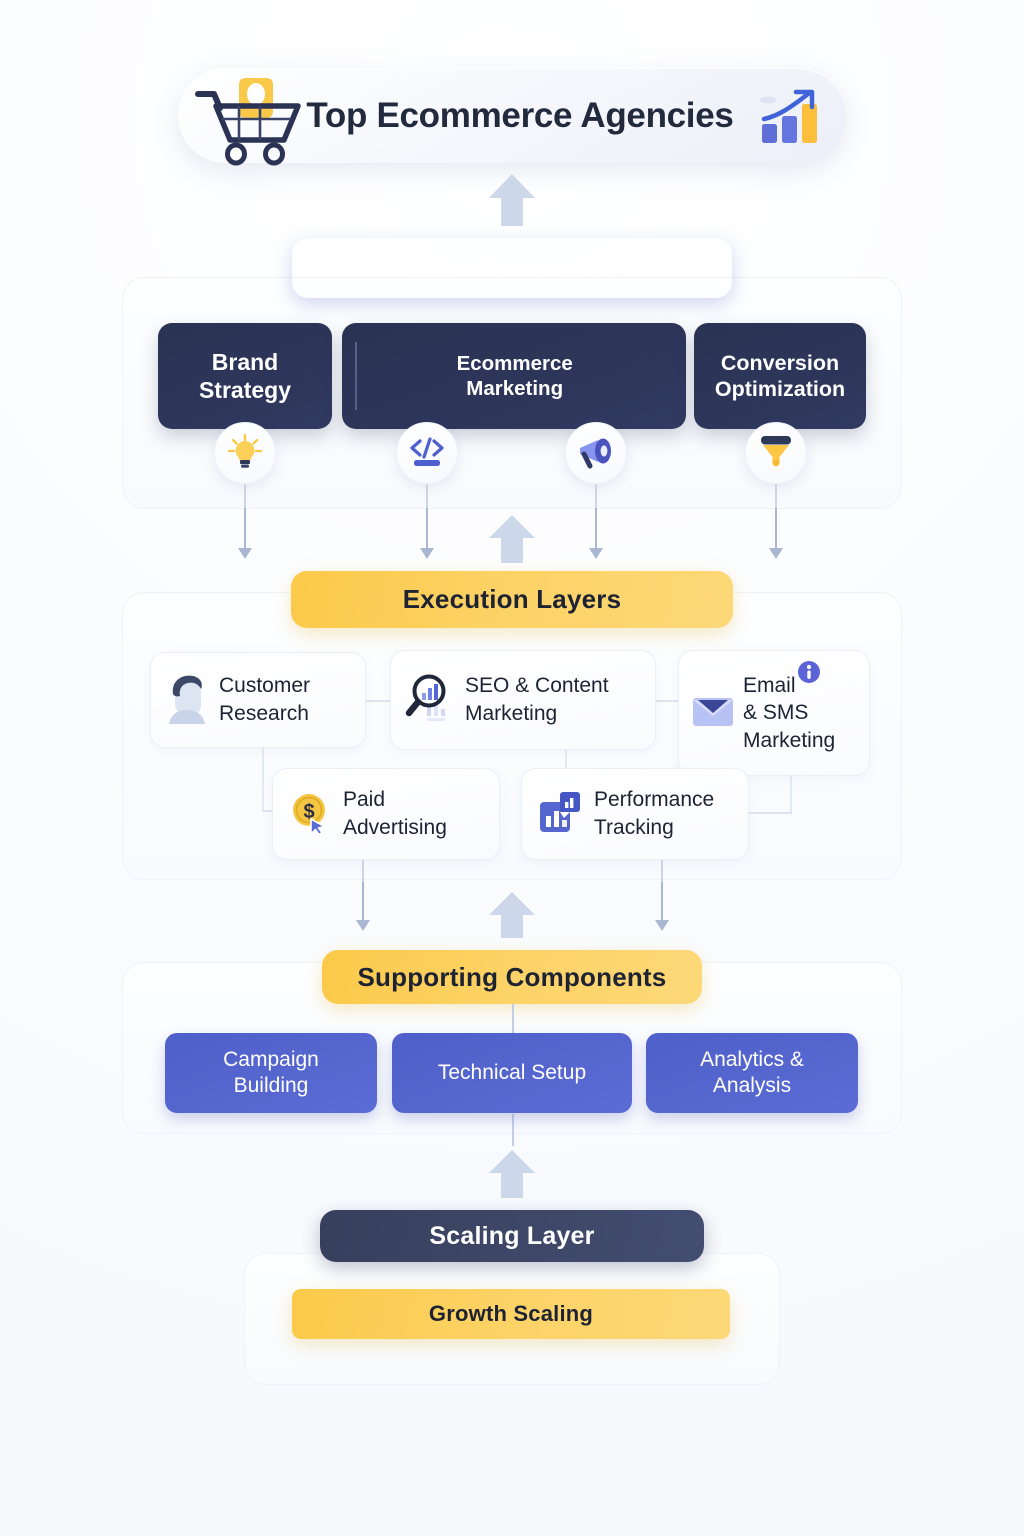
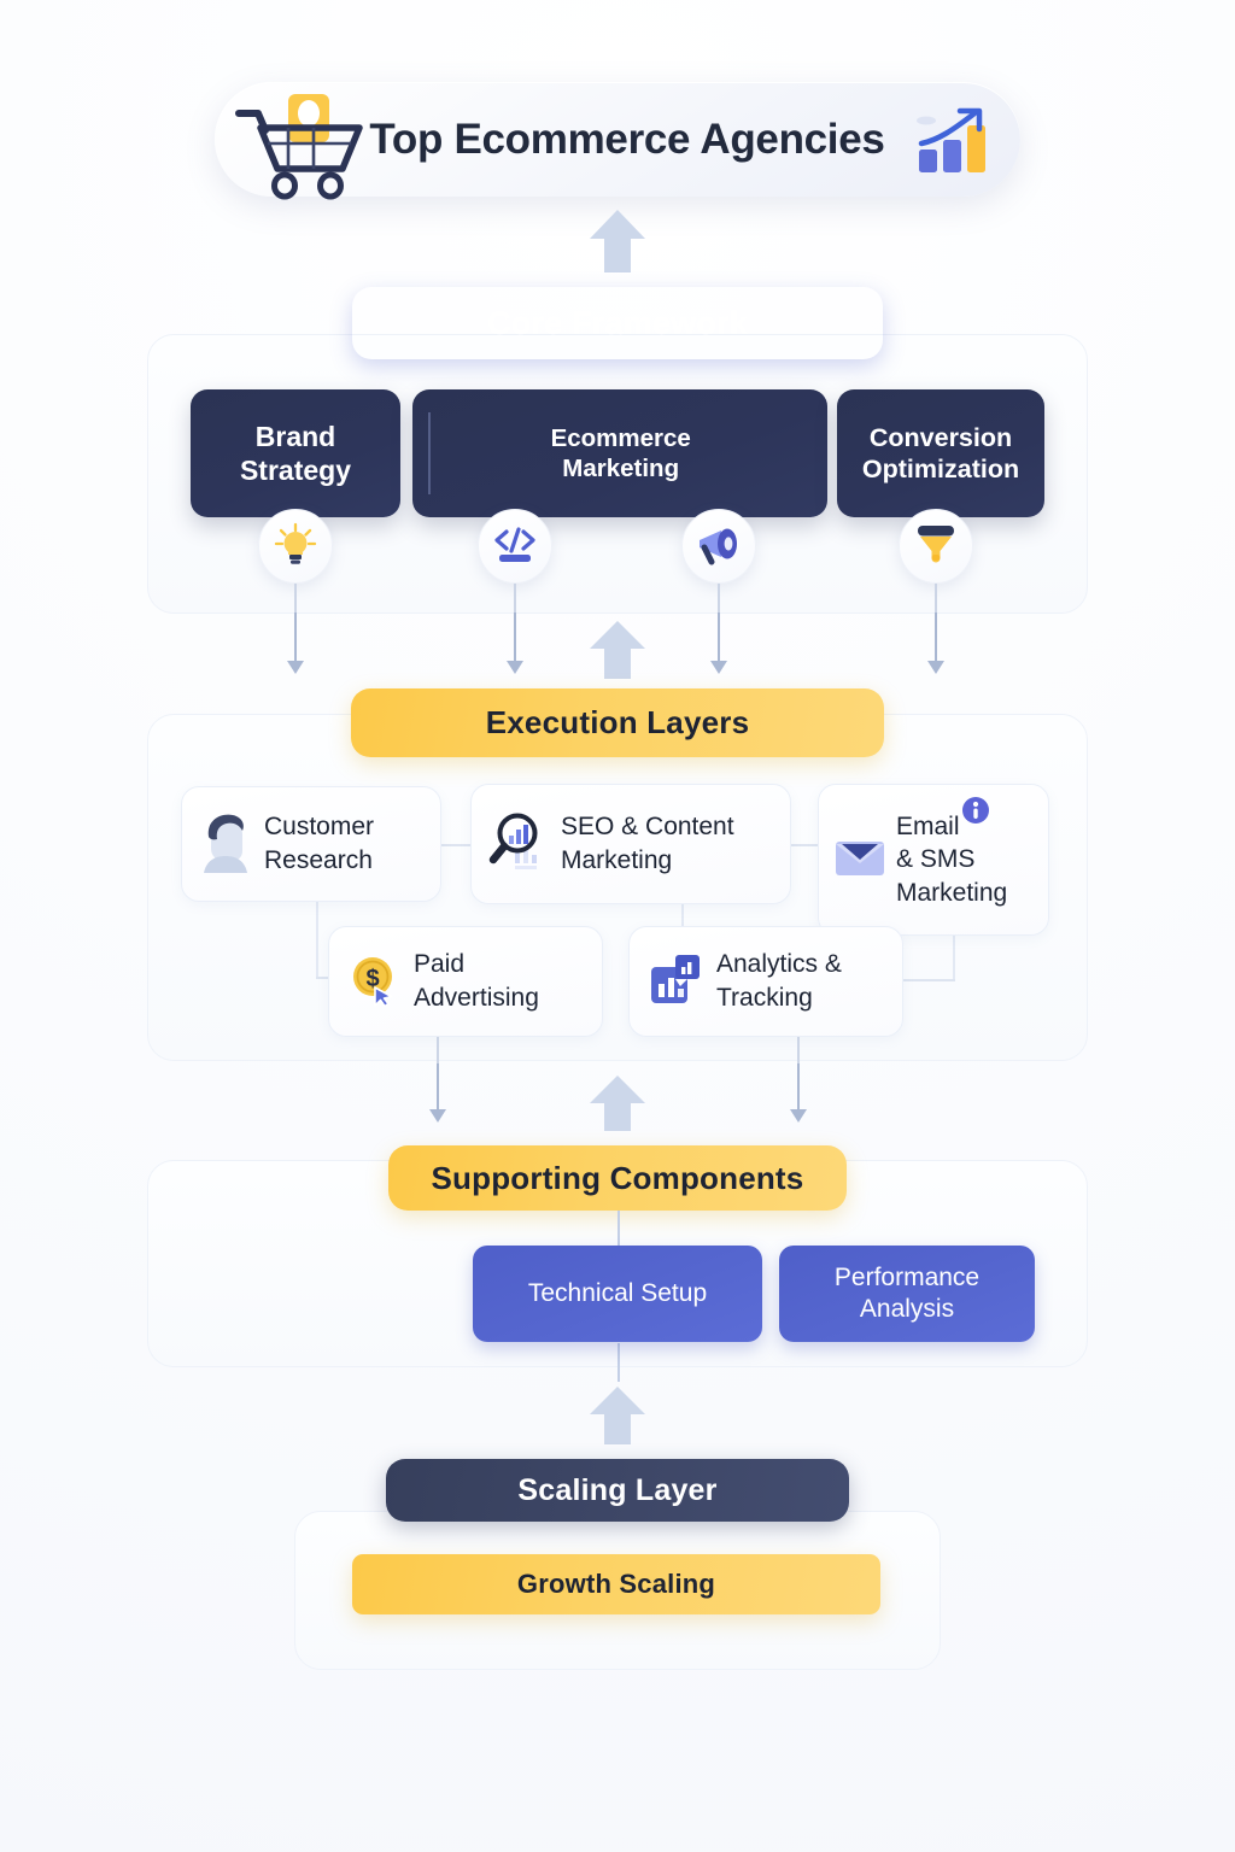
  Top Ecommerce Agencies
  Brand
  Strategy
  Ecommerce
  Marketing
  Conversion
  Optimization
  Execution Layers
  Customer
  Research
  SEO & Content
  Marketing
  Email
  & SMS
  Marketing
  $
  Paid
  Advertising
- Performance
+ Analytics &
  Tracking
  Supporting Components
- Campaign
- Building
  Technical Setup
- Analytics &
+ Performance
  Analysis
  Scaling Layer
  Growth Scaling
